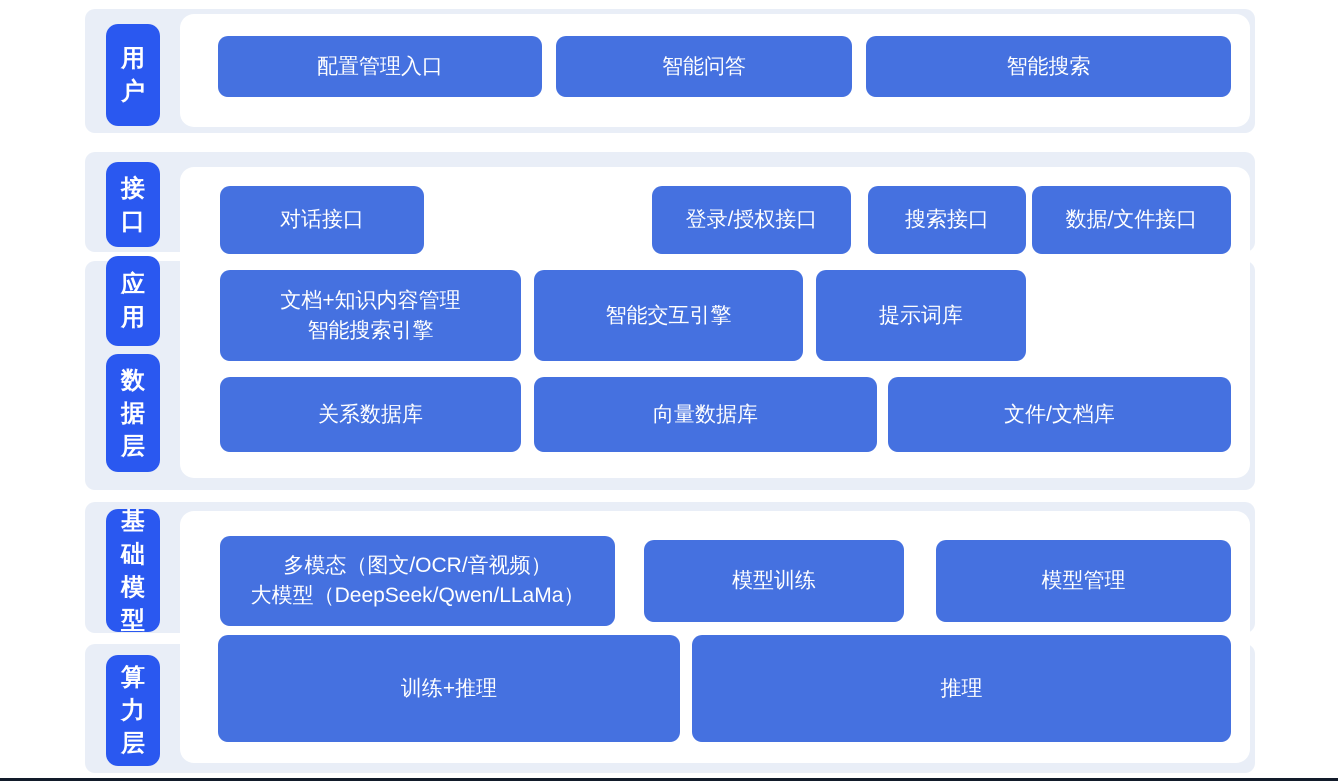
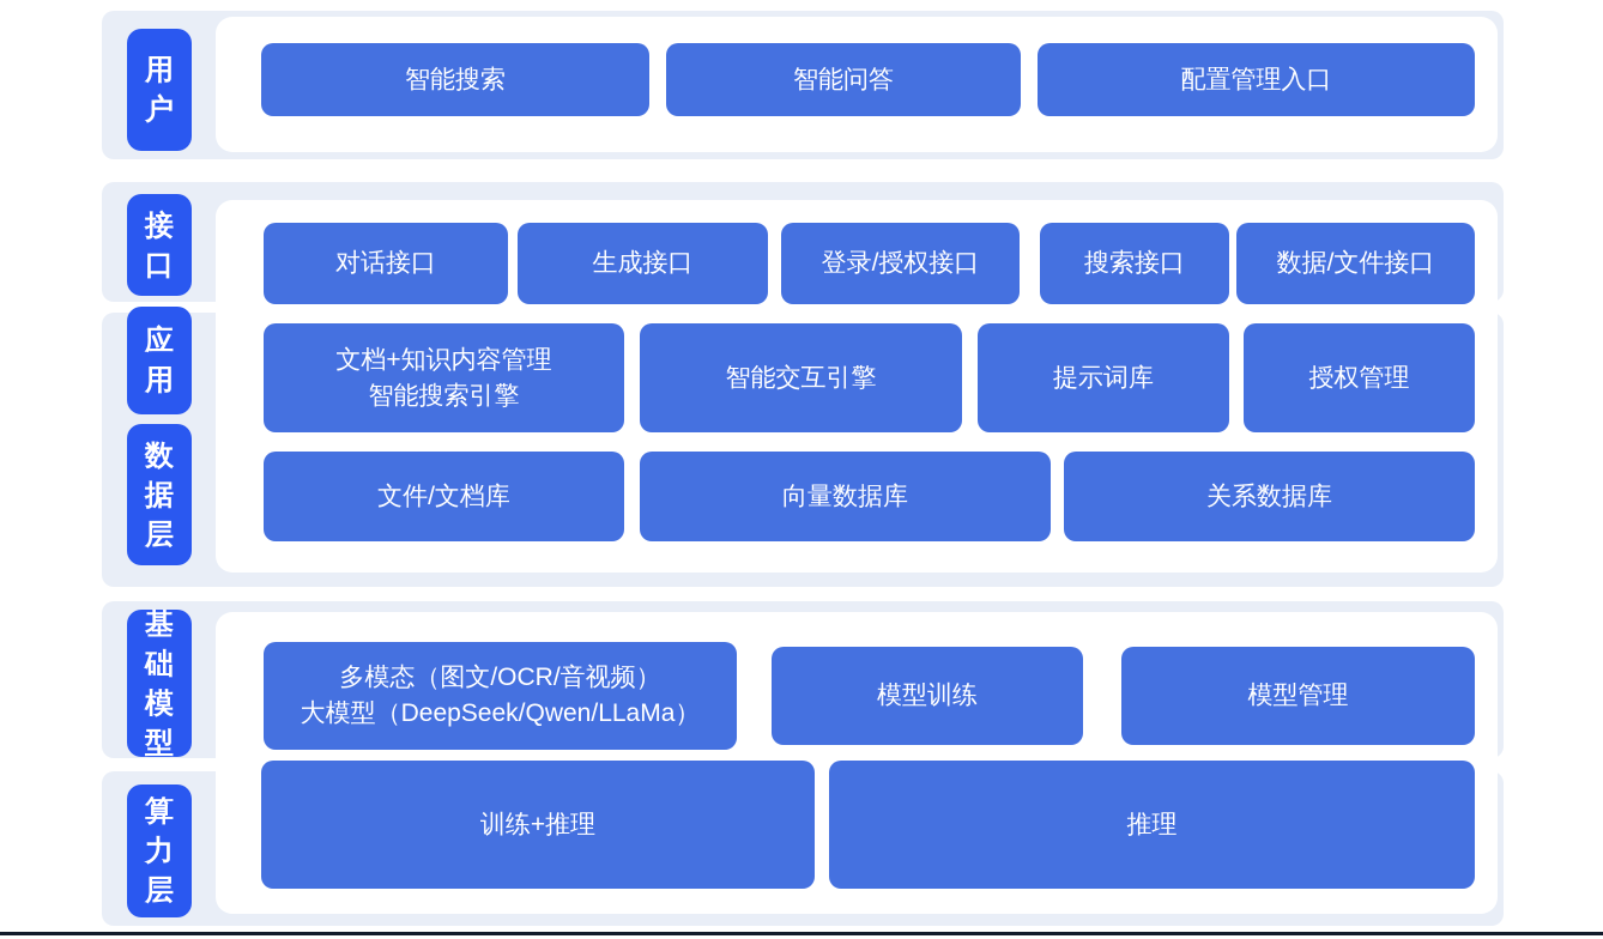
  用
  户
  接
  口
  应
  用
  数
  据
  层
  基
  础
  模
  型
  算
  力
  层
- 配置管理入口
+ 智能搜索
  智能问答
- 智能搜索
+ 配置管理入口
  对话接口
+ 生成接口
  登录/授权接口
  搜索接口
  数据/文件接口
  文档+知识内容管理
  智能搜索引擎
  智能交互引擎
  提示词库
+ 授权管理
- 关系数据库
+ 文件/文档库
  向量数据库
- 文件/文档库
+ 关系数据库
  多模态（图文/OCR/音视频）
  大模型（DeepSeek/Qwen/LLaMa）
  模型训练
  模型管理
  训练+推理
  推理
